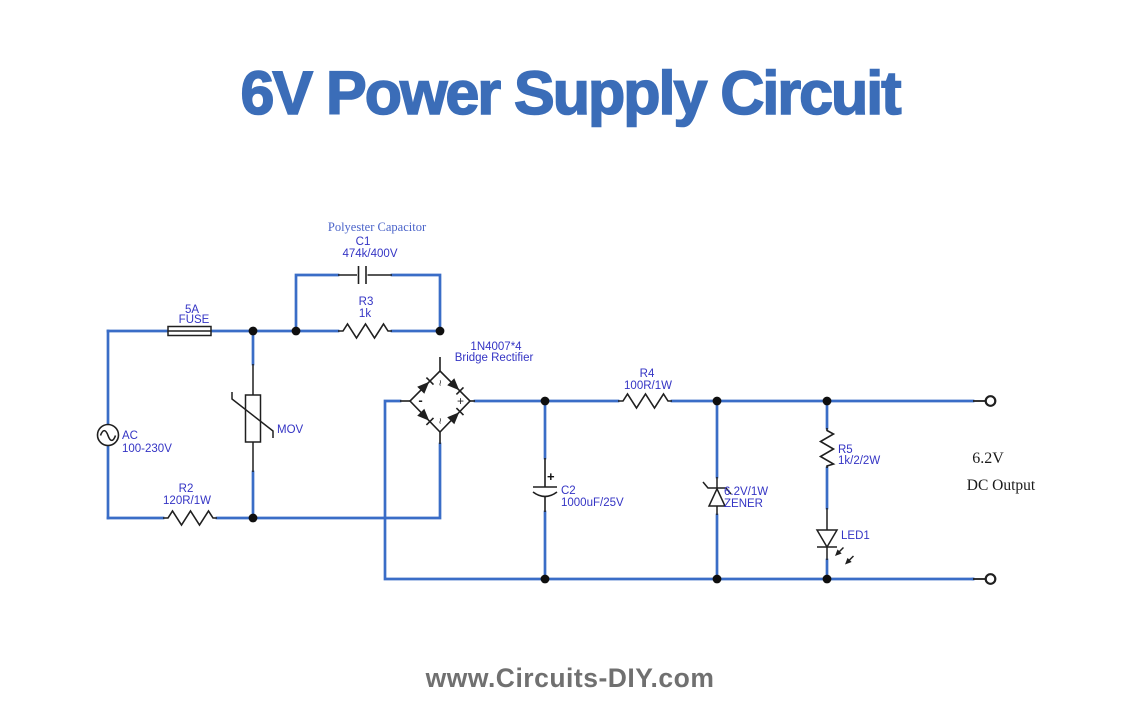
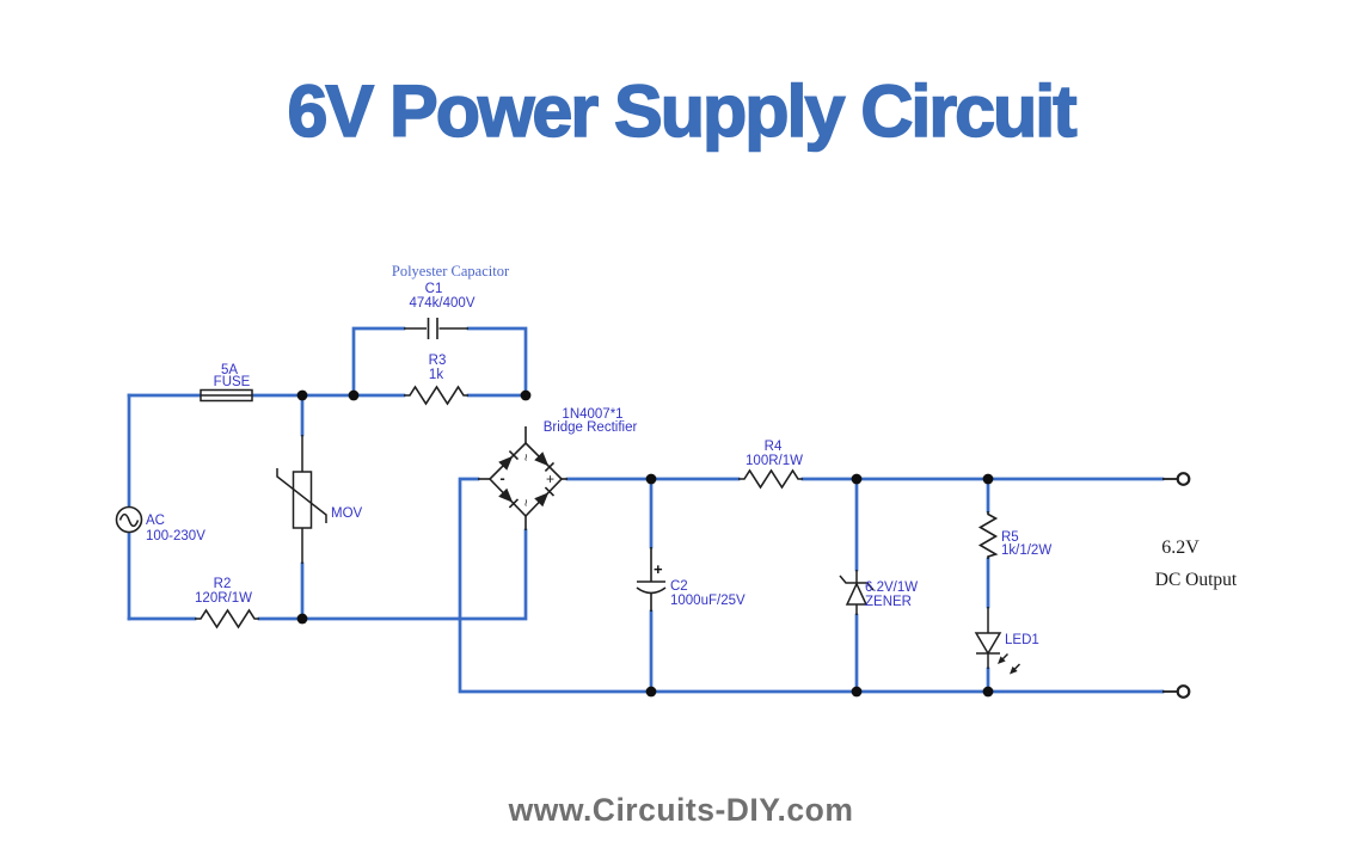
  6V Power Supply Circuit
  -
  +
  Polyester Capacitor
  C1
  474k/400V
  5A
  FUSE
  R3
  1k
- 1N4007*4
+ 1N4007*1
  Bridge Rectifier
  AC
  100-230V
  MOV
  R2
  120R/1W
  R4
  100R/1W
  +
  C2
  1000uF/25V
  6.2V/1W
  ZENER
  R5
- 1k/2/2W
+ 1k/1/2W
  LED1
  6.2V
  DC Output
  www.Circuits-DIY.com
